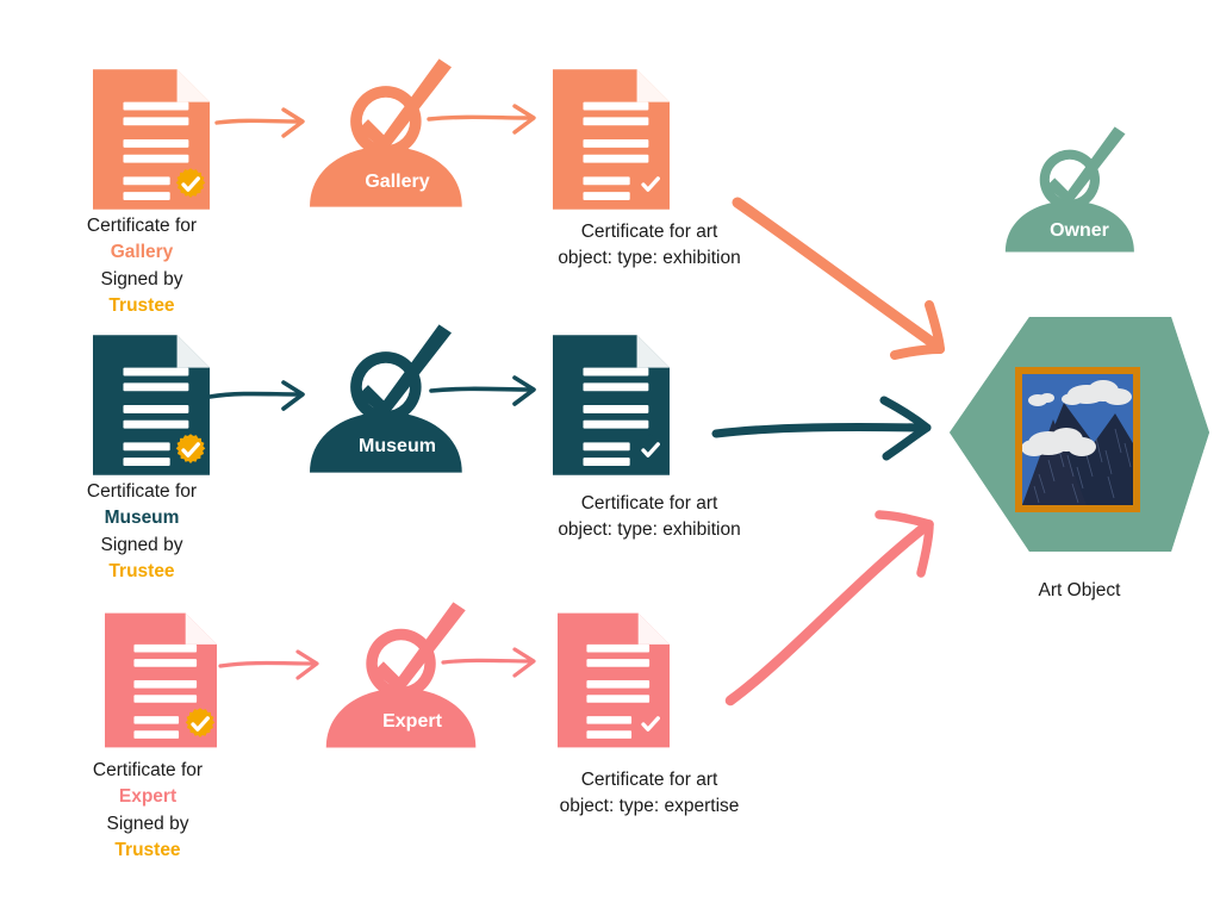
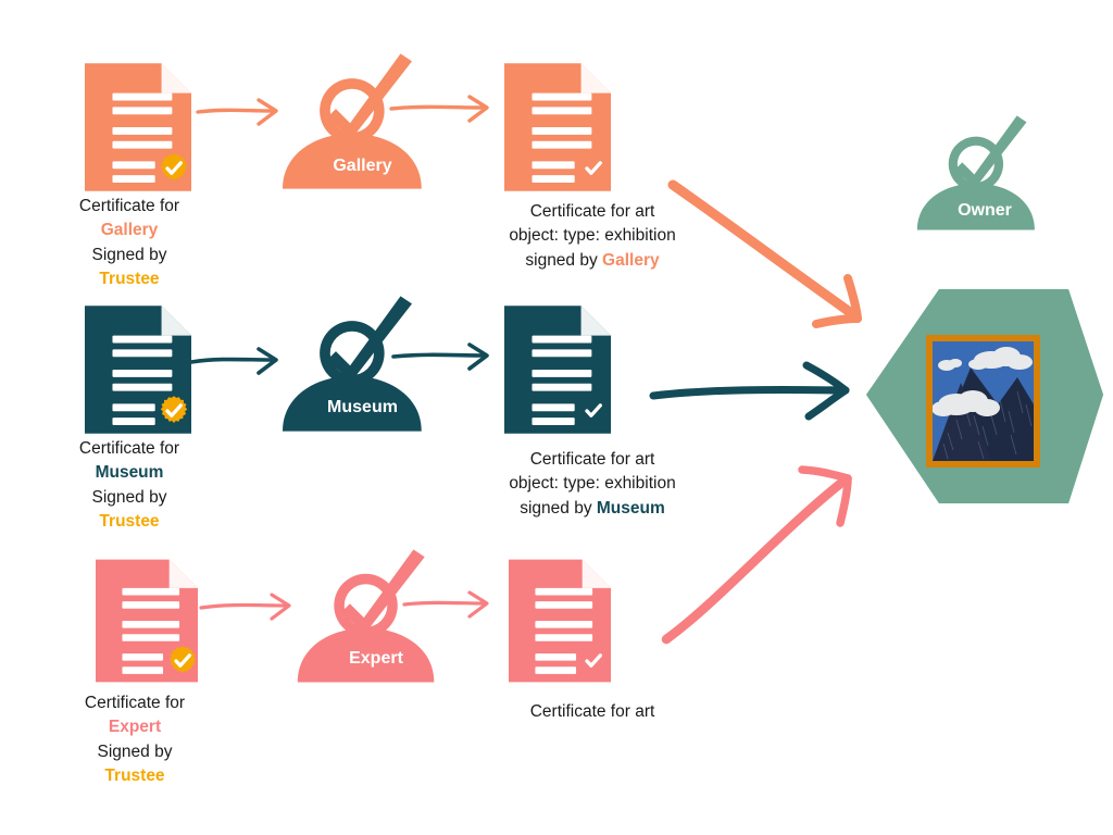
  Gallery
  Museum
  Expert
  Owner
  Certificate for
  Gallery
  Signed by
  Trustee
  Certificate for art
  object: type: exhibition
+ signed by Gallery
  Certificate for
  Museum
  Signed by
  Trustee
  Certificate for art
  object: type: exhibition
+ signed by Museum
  Certificate for
  Expert
  Signed by
  Trustee
  Certificate for art
- object: type: expertise
- Art Object
